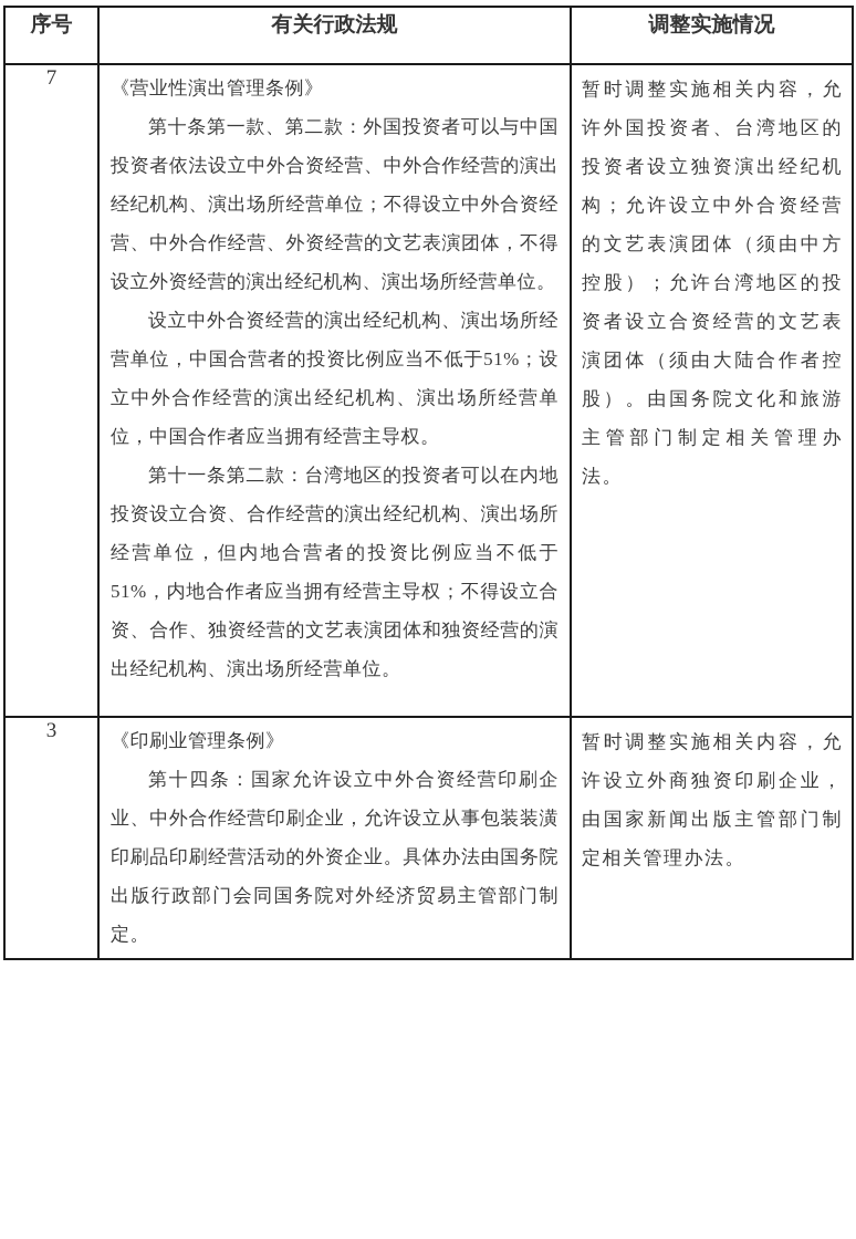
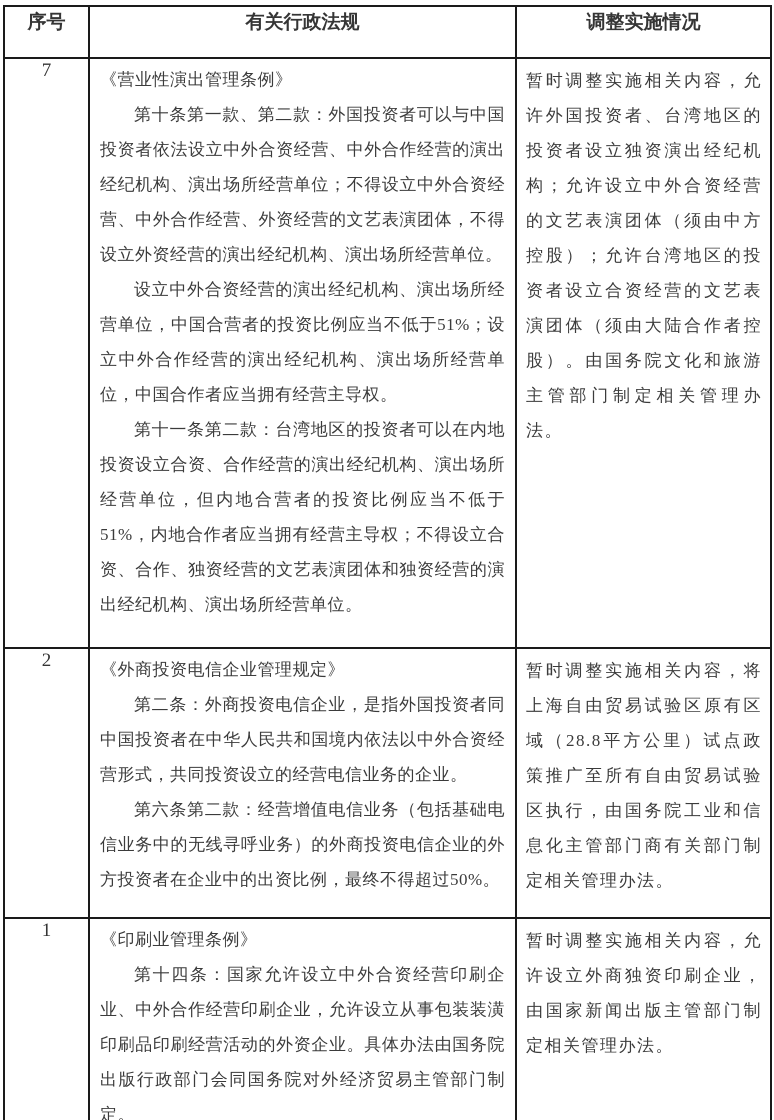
  序号	有关行政法规	调整实施情况
  7	《营业性演出管理条例》 第十条第一款、第二款：外国投资者可以与中国投资者依法设立中外合资经营、中外合作经营的演出经纪机构、演出场所经营单位；不得设立中外合资经营、中外合作经营、外资经营的文艺表演团体，不得设立外资经营的演出经纪机构、演出场所经营单位。 设立中外合资经营的演出经纪机构、演出场所经营单位，中国合营者的投资比例应当不低于51%；设立中外合作经营的演出经纪机构、演出场所经营单位，中国合作者应当拥有经营主导权。 第十一条第二款：台湾地区的投资者可以在内地投资设立合资、合作经营的演出经纪机构、演出场所经营单位，但内地合营者的投资比例应当不低于51%，内地合作者应当拥有经营主导权；不得设立合资、合作、独资经营的文艺表演团体和独资经营的演出经纪机构、演出场所经营单位。	暂时调整实施相关内容，允许外国投资者、台湾地区的投资者设立独资演出经纪机构；允许设立中外合资经营的文艺表演团体（须由中方控股）；允许台湾地区的投资者设立合资经营的文艺表演团体（须由大陆合作者控股）。由国务院文化和旅游主管部门制定相关管理办法。
+ 2	《外商投资电信企业管理规定》 第二条：外商投资电信企业，是指外国投资者同中国投资者在中华人民共和国境内依法以中外合资经营形式，共同投资设立的经营电信业务的企业。 第六条第二款：经营增值电信业务（包括基础电信业务中的无线寻呼业务）的外商投资电信企业的外方投资者在企业中的出资比例，最终不得超过50%。	暂时调整实施相关内容，将上海自由贸易试验区原有区域（28.8平方公里）试点政策推广至所有自由贸易试验区执行，由国务院工业和信息化主管部门商有关部门制定相关管理办法。
- 3	《印刷业管理条例》 第十四条：国家允许设立中外合资经营印刷企业、中外合作经营印刷企业，允许设立从事包装装潢印刷品印刷经营活动的外资企业。具体办法由国务院出版行政部门会同国务院对外经济贸易主管部门制定。	暂时调整实施相关内容，允许设立外商独资印刷企业，由国家新闻出版主管部门制定相关管理办法。
+ 1	《印刷业管理条例》 第十四条：国家允许设立中外合资经营印刷企业、中外合作经营印刷企业，允许设立从事包装装潢印刷品印刷经营活动的外资企业。具体办法由国务院出版行政部门会同国务院对外经济贸易主管部门制定。	暂时调整实施相关内容，允许设立外商独资印刷企业，由国家新闻出版主管部门制定相关管理办法。
